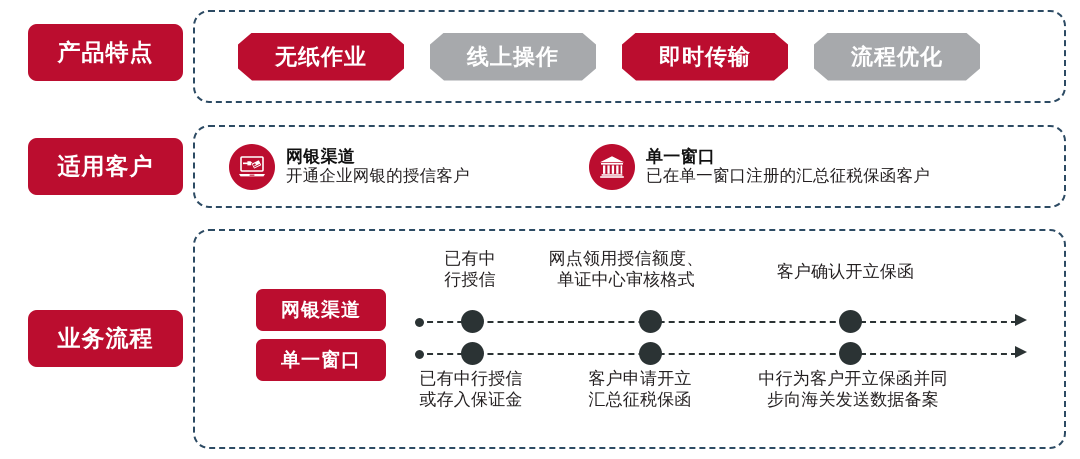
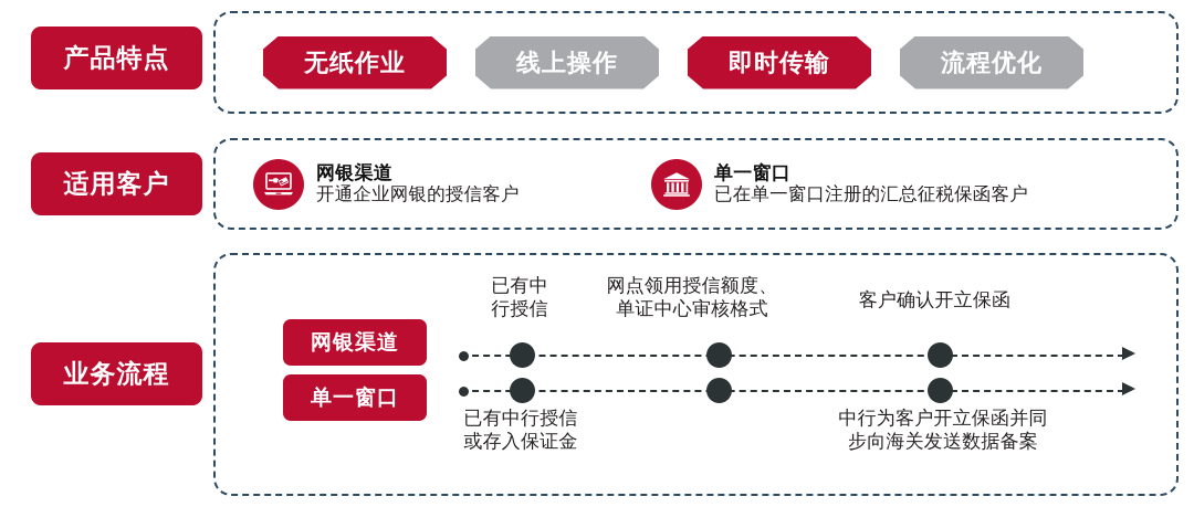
  产品特点
  无纸作业
  线上操作
  即时传输
  流程优化
  适用客户
  网银渠道
  开通企业网银的授信客户
  单一窗口
  已在单一窗口注册的汇总征税保函客户
  业务流程
  网银渠道
  单一窗口
  已有中
  行授信
  网点领用授信额度、
  单证中心审核格式
  客户确认开立保函
  已有中行授信
  或存入保证金
- 客户申请开立
- 汇总征税保函
  中行为客户开立保函并同
  步向海关发送数据备案
